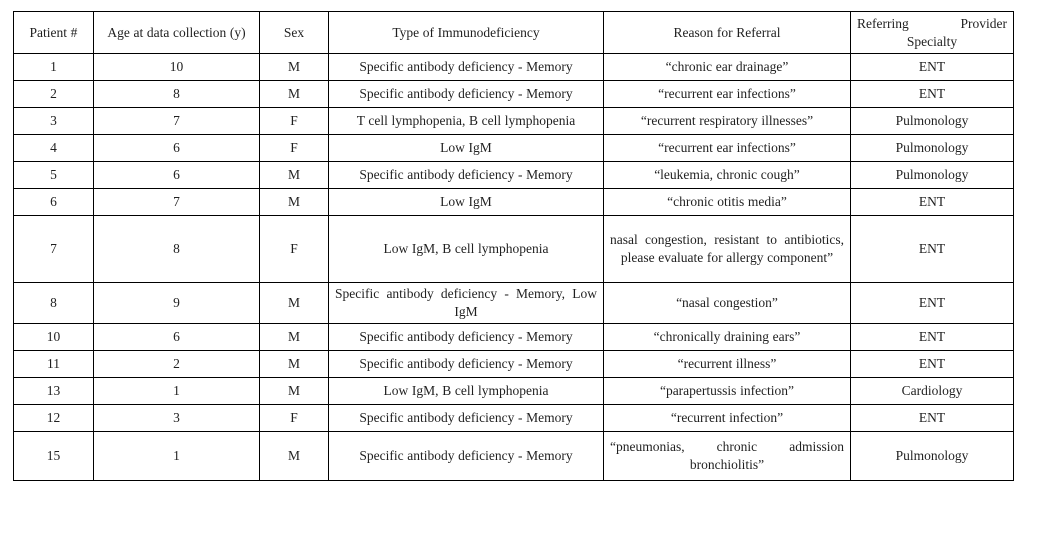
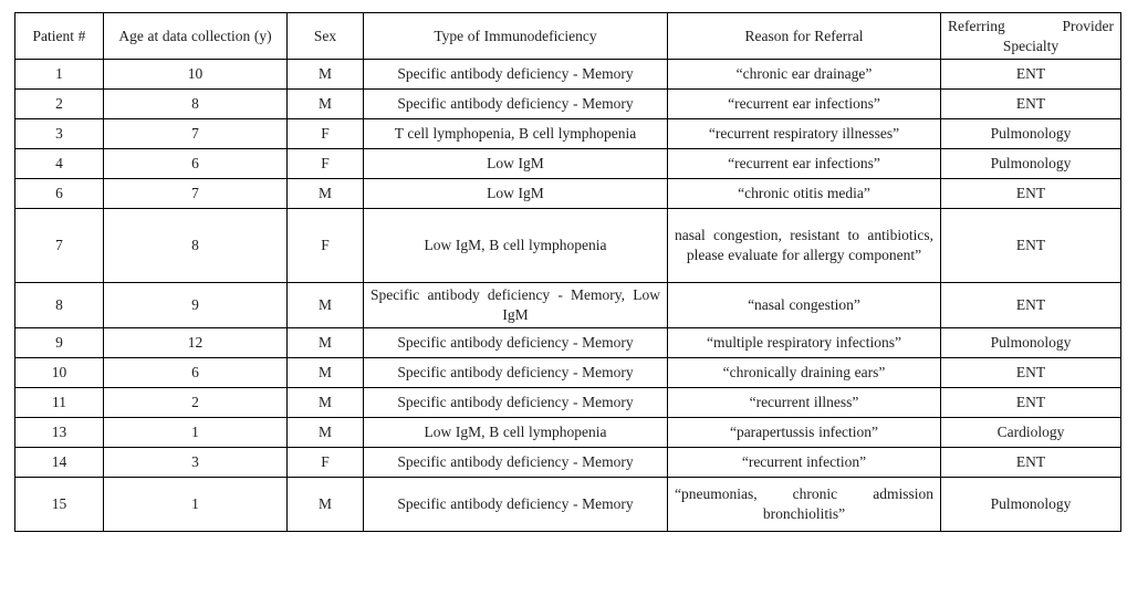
  Patient #	Age at data collection (y)	Sex	Type of Immunodeficiency	Reason for Referral	Referring Provider Specialty
  1	10	M	Specific antibody deficiency - Memory	“chronic ear drainage”	ENT
  2	8	M	Specific antibody deficiency - Memory	“recurrent ear infections”	ENT
  3	7	F	T cell lymphopenia, B cell lymphopenia	“recurrent respiratory illnesses”	Pulmonology
  4	6	F	Low IgM	“recurrent ear infections”	Pulmonology
- 5	6	M	Specific antibody deficiency - Memory	“leukemia, chronic cough”	Pulmonology
  6	7	M	Low IgM	“chronic otitis media”	ENT
  7	8	F	Low IgM, B cell lymphopenia	nasal congestion, resistant to antibiotics, please evaluate for allergy component”	ENT
  8	9	M	Specific antibody deficiency - Memory, Low IgM	“nasal congestion”	ENT
+ 9	12	M	Specific antibody deficiency - Memory	“multiple respiratory infections”	Pulmonology
  10	6	M	Specific antibody deficiency - Memory	“chronically draining ears”	ENT
  11	2	M	Specific antibody deficiency - Memory	“recurrent illness”	ENT
  13	1	M	Low IgM, B cell lymphopenia	“parapertussis infection”	Cardiology
- 12	3	F	Specific antibody deficiency - Memory	“recurrent infection”	ENT
+ 14	3	F	Specific antibody deficiency - Memory	“recurrent infection”	ENT
  15	1	M	Specific antibody deficiency - Memory	“pneumonias, chronic admission bronchiolitis”	Pulmonology
